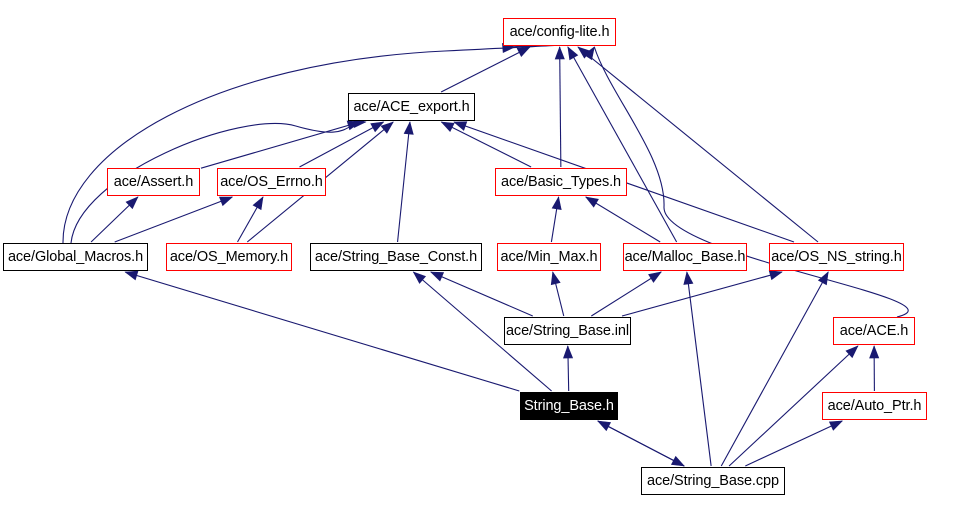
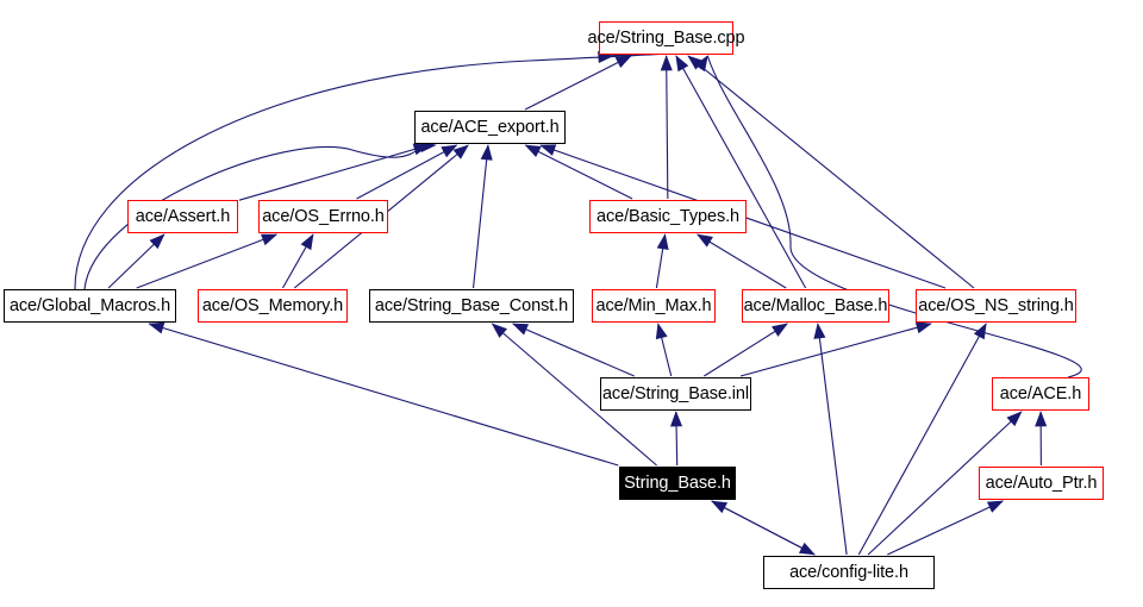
- ace/config-lite.h
+ ace/String_Base.cpp
  ace/ACE_export.h
  ace/Assert.h
  ace/OS_Errno.h
  ace/Basic_Types.h
  ace/Global_Macros.h
  ace/OS_Memory.h
  ace/String_Base_Const.h
  ace/Min_Max.h
  ace/Malloc_Base.h
  ace/OS_NS_string.h
  ace/String_Base.inl
  ace/ACE.h
  String_Base.h
  ace/Auto_Ptr.h
- ace/String_Base.cpp
+ ace/config-lite.h
